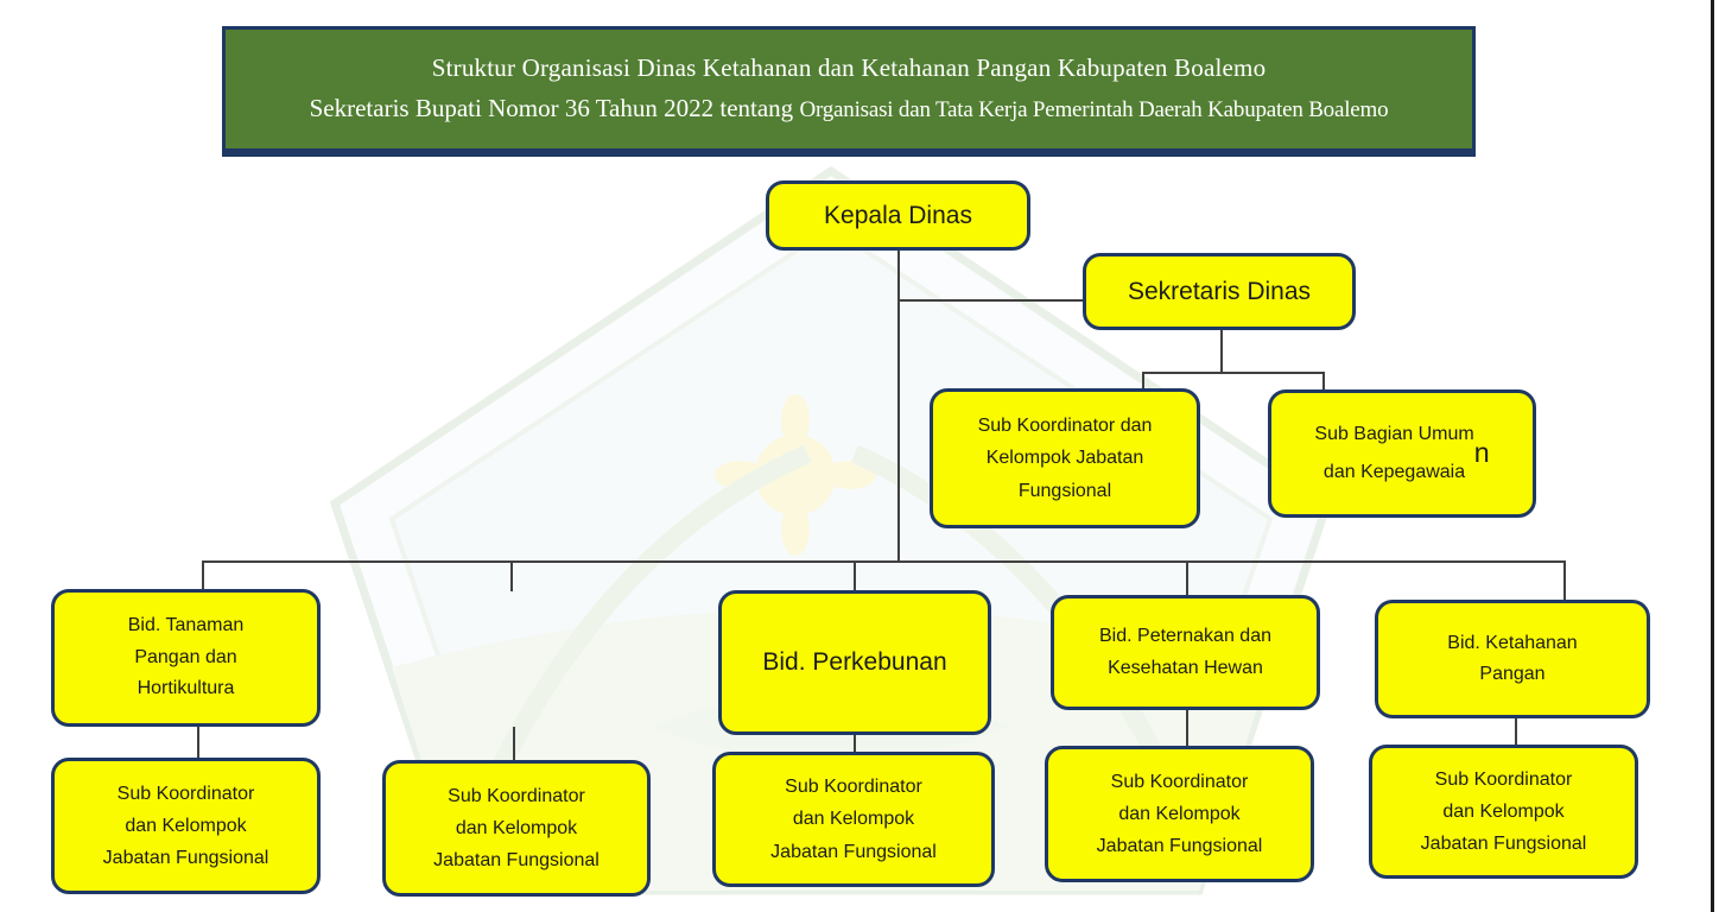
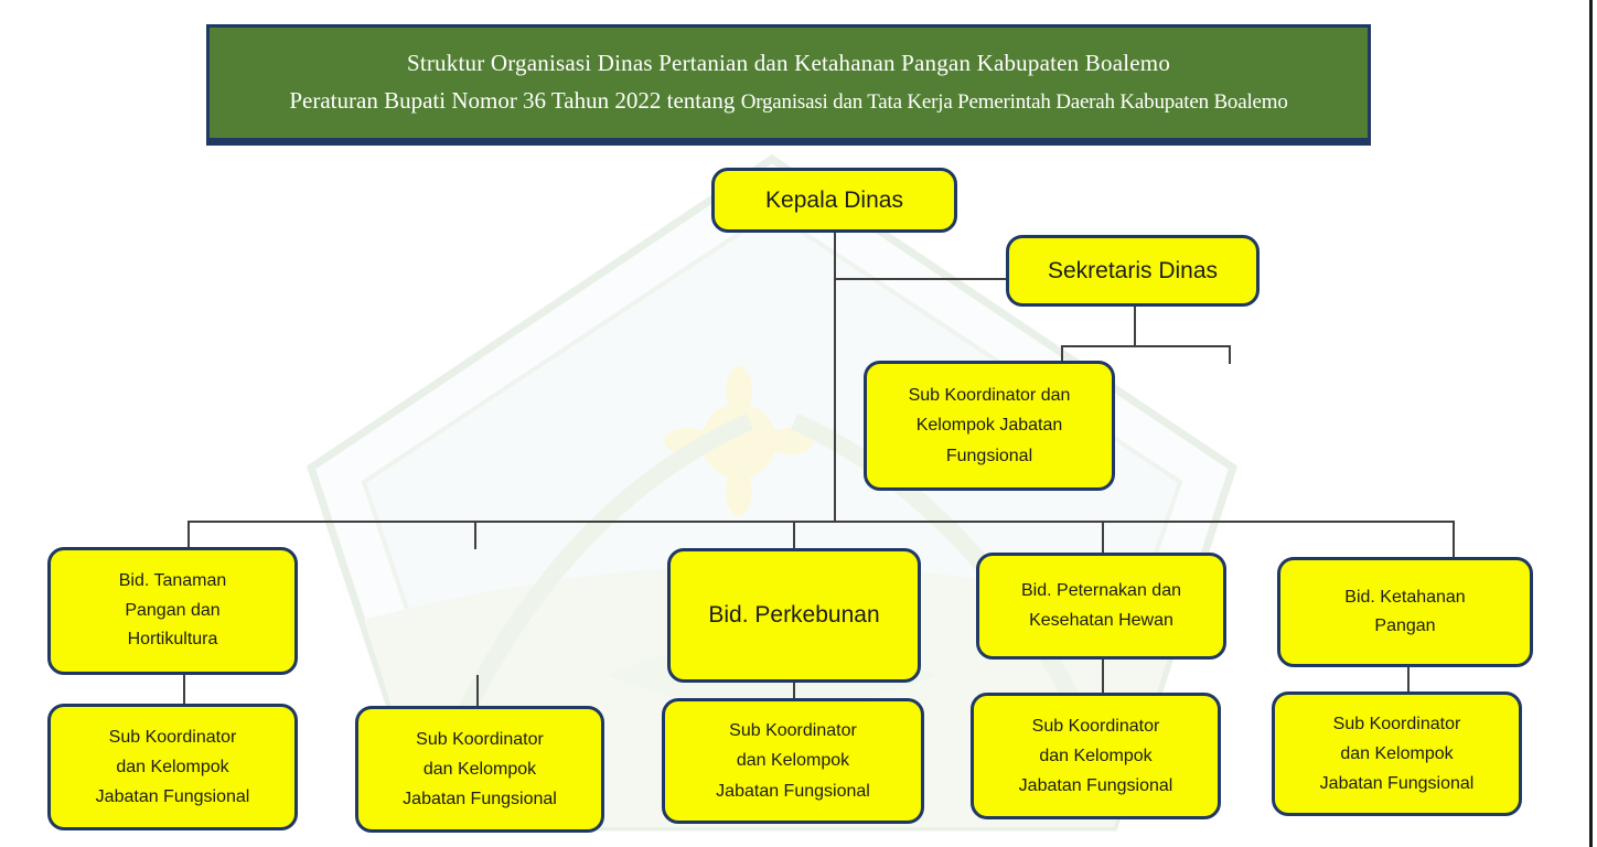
- Struktur Organisasi Dinas Ketahanan dan Ketahanan Pangan Kabupaten Boalemo
+ Struktur Organisasi Dinas Pertanian dan Ketahanan Pangan Kabupaten Boalemo
- Sekretaris Bupati Nomor 36 Tahun 2022 tentang Organisasi dan Tata Kerja Pemerintah Daerah Kabupaten Boalemo
+ Peraturan Bupati Nomor 36 Tahun 2022 tentang Organisasi dan Tata Kerja Pemerintah Daerah Kabupaten Boalemo
  Kepala Dinas
  Sekretaris Dinas
  Sub Koordinator dan
  Kelompok Jabatan
  Fungsional
- Sub Bagian Umum
- dan Kepegawaia
- n
  Bid. Tanaman
  Pangan dan
  Hortikultura
  Bid. Perkebunan
  Bid. Peternakan dan
  Kesehatan Hewan
  Bid. Ketahanan
  Pangan
  Sub Koordinator
  dan Kelompok
  Jabatan Fungsional
  Sub Koordinator
  dan Kelompok
  Jabatan Fungsional
  Sub Koordinator
  dan Kelompok
  Jabatan Fungsional
  Sub Koordinator
  dan Kelompok
  Jabatan Fungsional
  Sub Koordinator
  dan Kelompok
  Jabatan Fungsional
